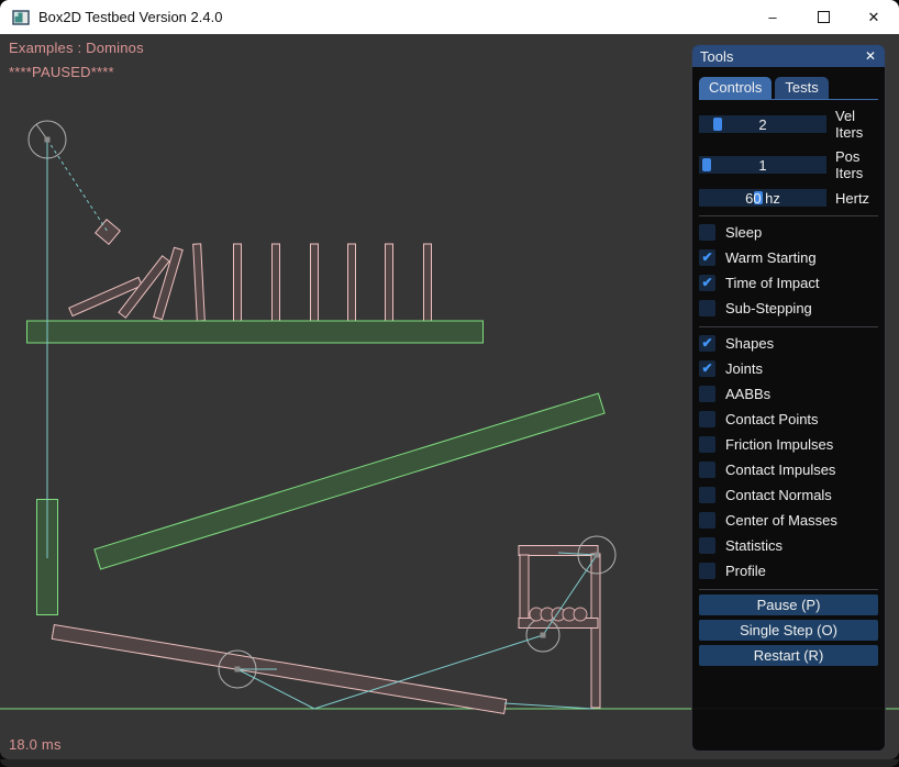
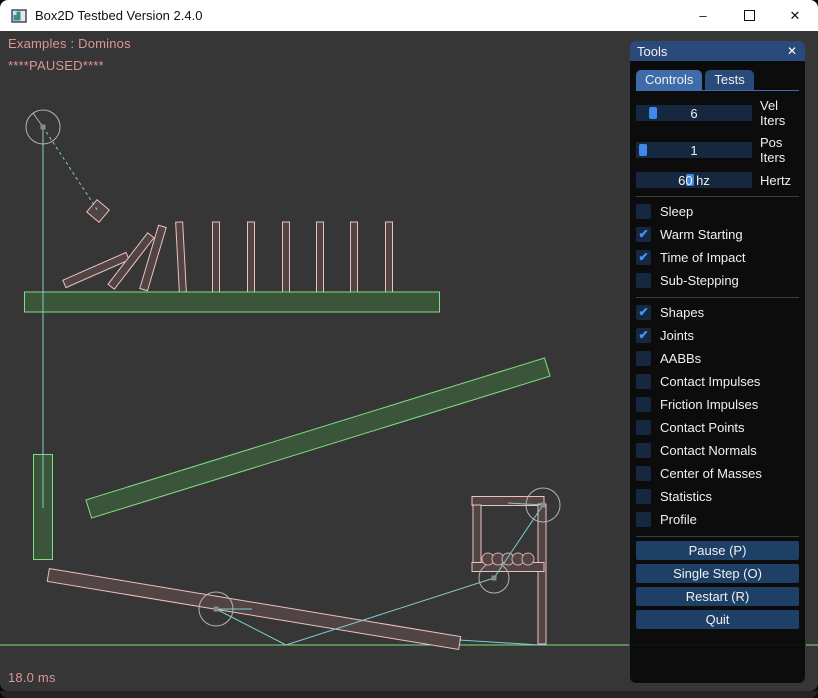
  Examples : Dominos
  ****PAUSED****
  18.0 ms
  Box2D Testbed Version 2.4.0
  –
  ✕
  Tools
  ✕
  Controls
  Tests
- 2
+ 6
  Vel Iters
  1
  Pos Iters
  60 hz
  Hertz
  Sleep
  ✔
  Warm Starting
  ✔
  Time of Impact
  Sub-Stepping
  ✔
  Shapes
  ✔
  Joints
  AABBs
- Contact Points
+ Contact Impulses
  Friction Impulses
- Contact Impulses
+ Contact Points
  Contact Normals
  Center of Masses
  Statistics
  Profile
  Pause (P)
  Single Step (O)
  Restart (R)
+ Quit
